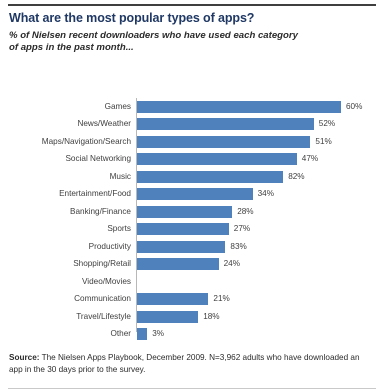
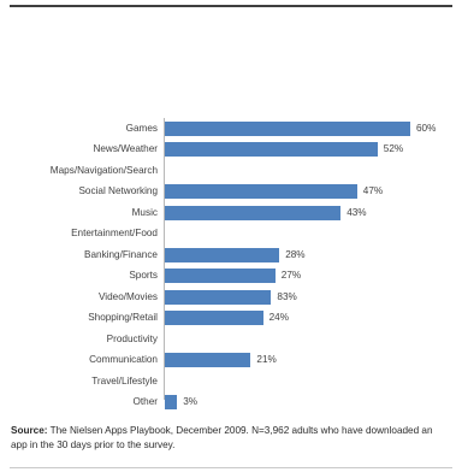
- What are the most popular types of apps?
- % of Nielsen recent downloaders who have used each category of apps in the past month...
  Games
  60%
  News/Weather
  52%
  Maps/Navigation/Search
- 51%
  Social Networking
  47%
  Music
- 82%
+ 43%
  Entertainment/Food
- 34%
  Banking/Finance
  28%
  Sports
  27%
- Productivity
+ Video/Movies
  83%
  Shopping/Retail
  24%
- Video/Movies
+ Productivity
  Communication
  21%
  Travel/Lifestyle
- 18%
  Other
  3%
  Source: The Nielsen Apps Playbook, December 2009. N=3,962 adults who have downloaded an app in the 30 days prior to the survey.
